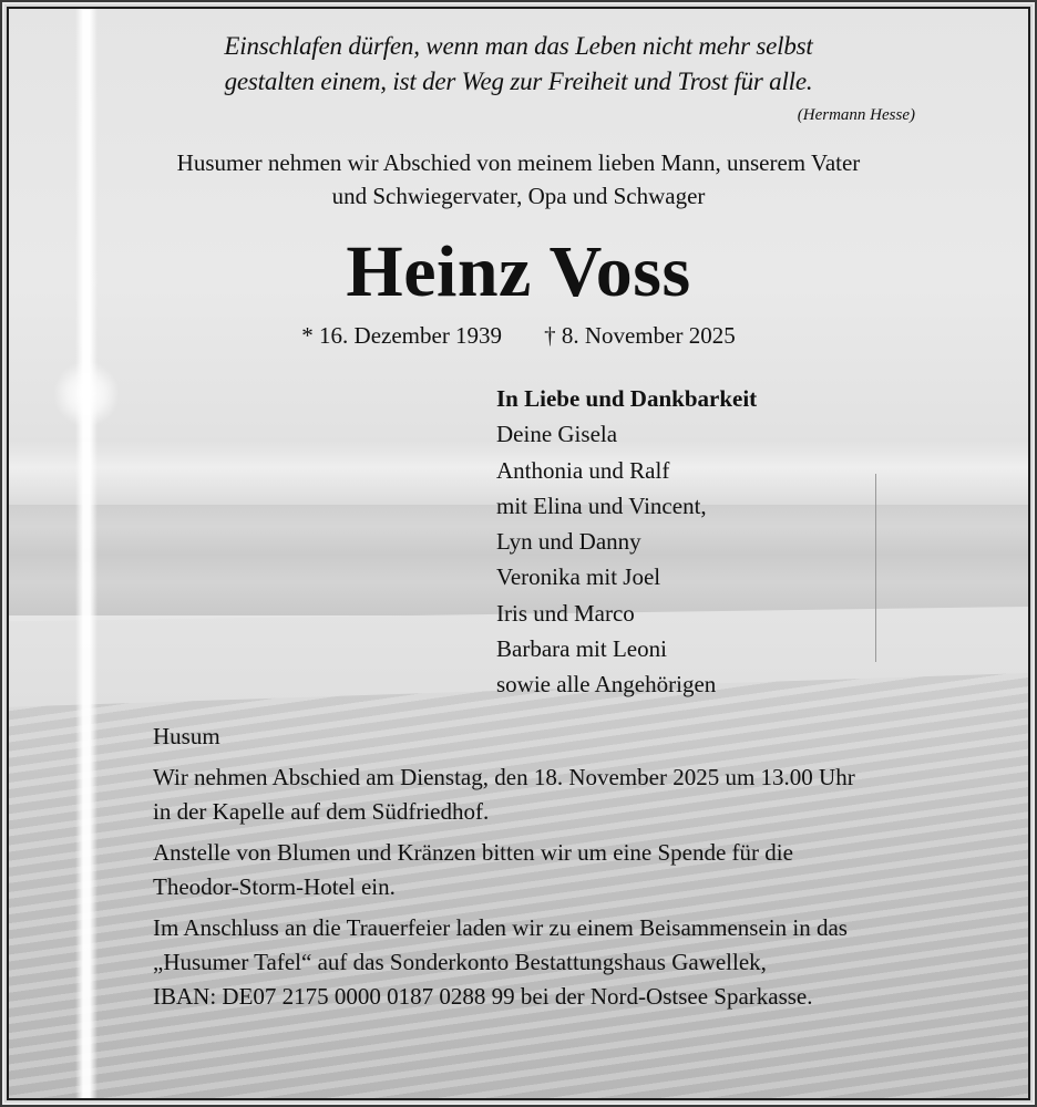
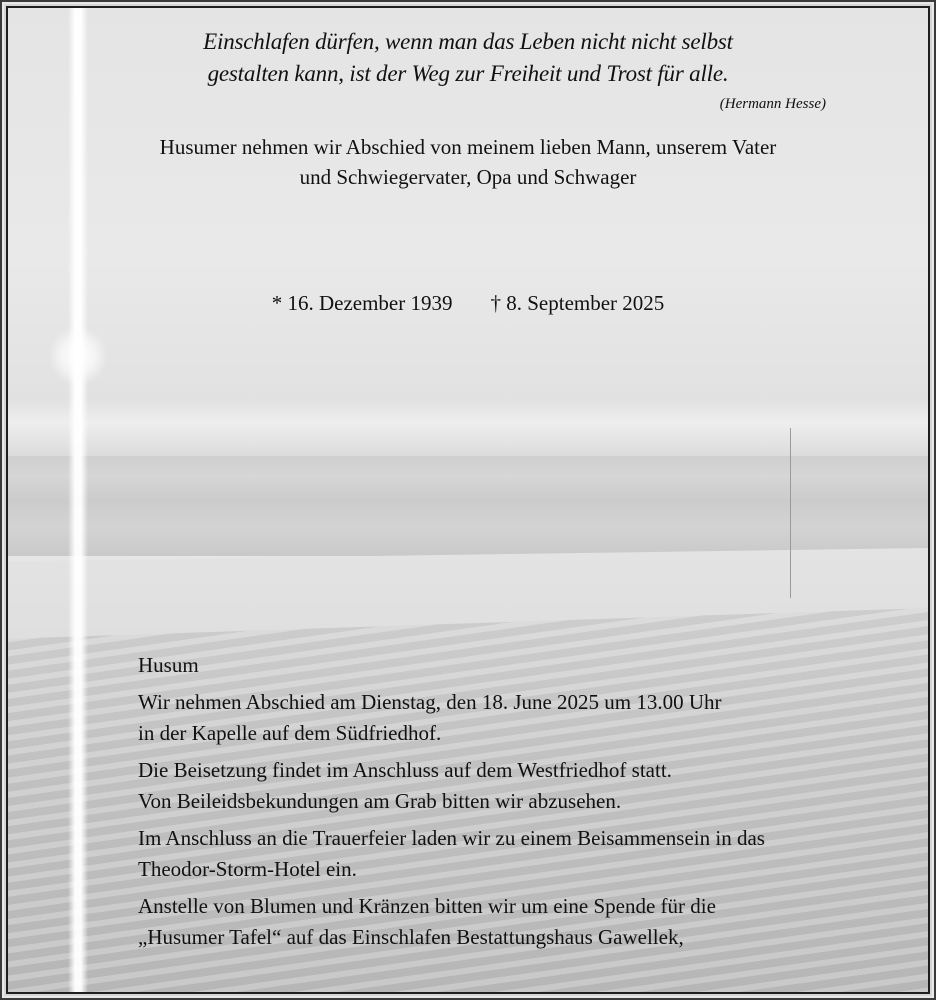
- Einschlafen dürfen, wenn man das Leben nicht mehr selbst
+ Einschlafen dürfen, wenn man das Leben nicht nicht selbst
- gestalten einem, ist der Weg zur Freiheit und Trost für alle.
+ gestalten kann, ist der Weg zur Freiheit und Trost für alle.
  (Hermann Hesse)
  Husumer nehmen wir Abschied von meinem lieben Mann, unserem Vater
  und Schwiegervater, Opa und Schwager
- Heinz Voss
- * 16. Dezember 1939 † 8. November 2025
+ * 16. Dezember 1939 † 8. September 2025
- In Liebe und Dankbarkeit
- Deine Gisela
- Anthonia und Ralf
- mit Elina und Vincent,
- Lyn und Danny
- Veronika mit Joel
- Iris und Marco
- Barbara mit Leoni
- sowie alle Angehörigen
  Husum
- Wir nehmen Abschied am Dienstag, den 18. November 2025 um 13.00 Uhr
+ Wir nehmen Abschied am Dienstag, den 18. June 2025 um 13.00 Uhr
  in der Kapelle auf dem Südfriedhof.
+ Die Beisetzung findet im Anschluss auf dem Westfriedhof statt.
+ Von Beileidsbekundungen am Grab bitten wir abzusehen.
- Anstelle von Blumen und Kränzen bitten wir um eine Spende für die
+ Im Anschluss an die Trauerfeier laden wir zu einem Beisammensein in das
  Theodor-Storm-Hotel ein.
- Im Anschluss an die Trauerfeier laden wir zu einem Beisammensein in das
+ Anstelle von Blumen und Kränzen bitten wir um eine Spende für die
- „Husumer Tafel“ auf das Sonderkonto Bestattungshaus Gawellek,
+ „Husumer Tafel“ auf das Einschlafen Bestattungshaus Gawellek,
- IBAN: DE07 2175 0000 0187 0288 99 bei der Nord-Ostsee Sparkasse.
